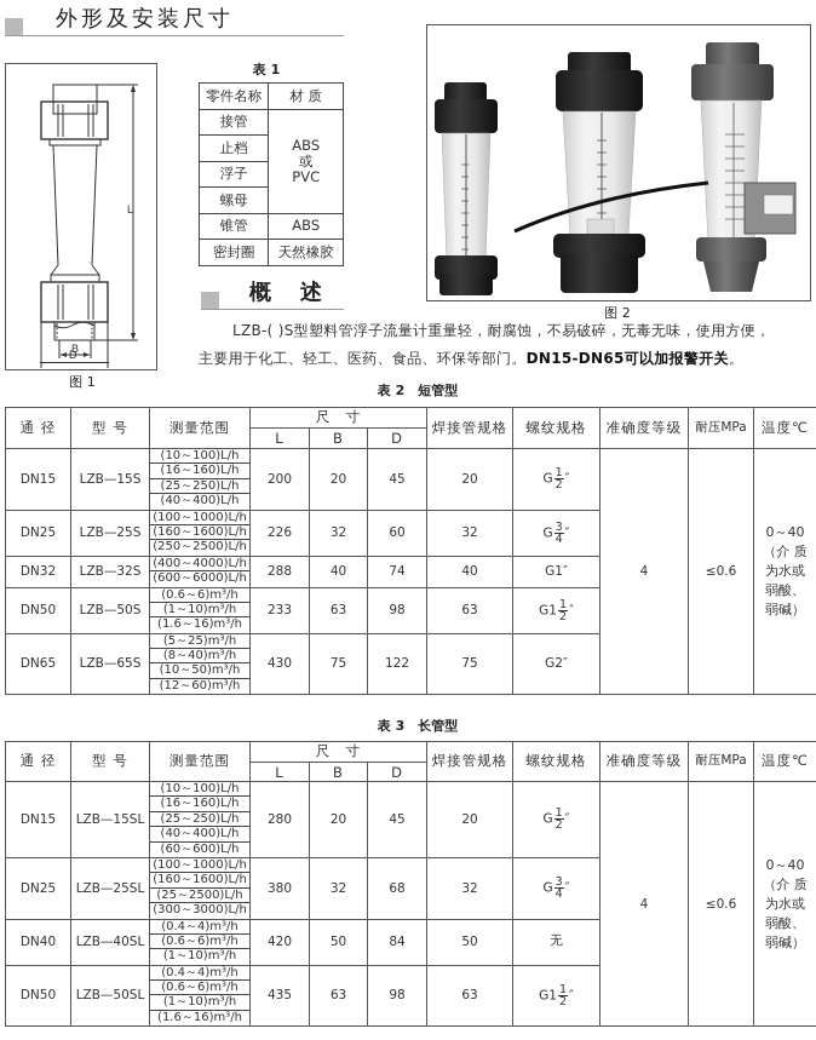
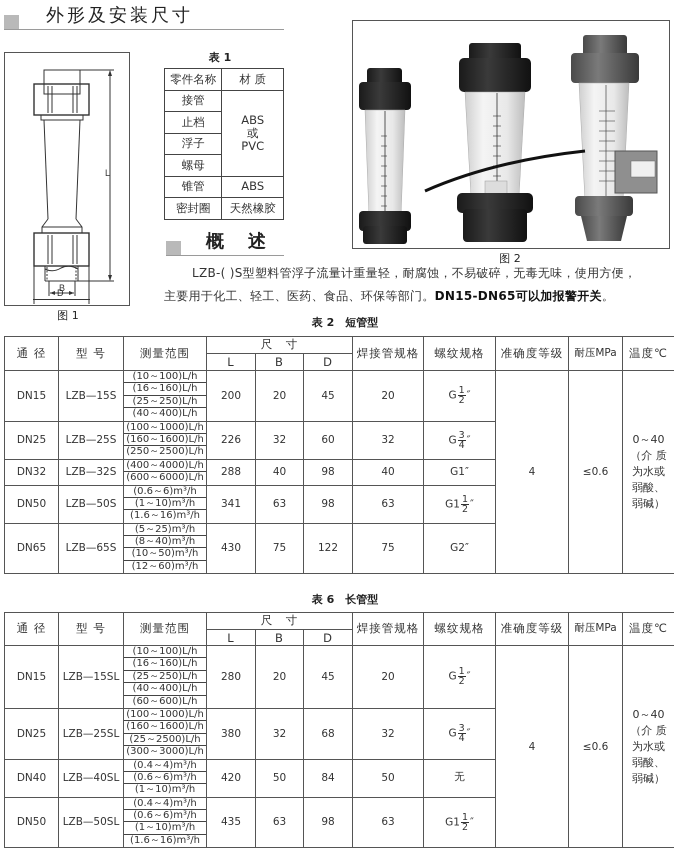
  外形及安装尺寸
  L
  B
  D
  图 1
  表 1
  零件名称	材 质
  接管	ABS 或 PVC
  止档
  浮子
  螺母
  锥管	ABS
  密封圈	天然橡胶
  概 述
  图 2
  LZB-( )S型塑料管浮子流量计重量轻，耐腐蚀，不易破碎，无毒无味，使用方便，
  主要用于化工、轻工、医药、食品、环保等部门。DN15-DN65可以加报警开关。
  表 2 短管型
  通 径	型 号	测量范围	尺 寸	焊接管规格	螺纹规格	准确度等级	耐压MPa	温度℃
  L	B	D
  DN15	LZB—15S	(10～100)L/h (16～160)L/h (25～250)L/h (40～400)L/h	200	20	45	20	G 12 ″	4	≤0.6	0～40 （介 质 为水或 弱酸、 弱碱）
  DN25	LZB—25S	(100～1000)L/h (160～1600)L/h (250～2500)L/h	226	32	60	32	G 34 ″
- DN32	LZB—32S	(400～4000)L/h (600～6000)L/h	288	40	74	40	G1″
+ DN32	LZB—32S	(400～4000)L/h (600～6000)L/h	288	40	98	40	G1″
- DN50	LZB—50S	(0.6～6)m³/h (1～10)m³/h (1.6～16)m³/h	233	63	98	63	G1 12 ″
+ DN50	LZB—50S	(0.6～6)m³/h (1～10)m³/h (1.6～16)m³/h	341	63	98	63	G1 12 ″
  DN65	LZB—65S	(5～25)m³/h (8～40)m³/h (10～50)m³/h (12～60)m³/h	430	75	122	75	G2″
- 表 3 长管型
+ 表 6 长管型
  通 径	型 号	测量范围	尺 寸	焊接管规格	螺纹规格	准确度等级	耐压MPa	温度℃
  L	B	D
  DN15	LZB—15SL	(10～100)L/h (16～160)L/h (25～250)L/h (40～400)L/h (60～600)L/h	280	20	45	20	G 12 ″	4	≤0.6	0～40 （介 质 为水或 弱酸、 弱碱）
  DN25	LZB—25SL	(100～1000)L/h (160～1600)L/h (25～2500)L/h (300～3000)L/h	380	32	68	32	G 34 ″
  DN40	LZB—40SL	(0.4～4)m³/h (0.6～6)m³/h (1～10)m³/h	420	50	84	50	无
  DN50	LZB—50SL	(0.4～4)m³/h (0.6～6)m³/h (1～10)m³/h (1.6～16)m³/h	435	63	98	63	G1 12 ″
